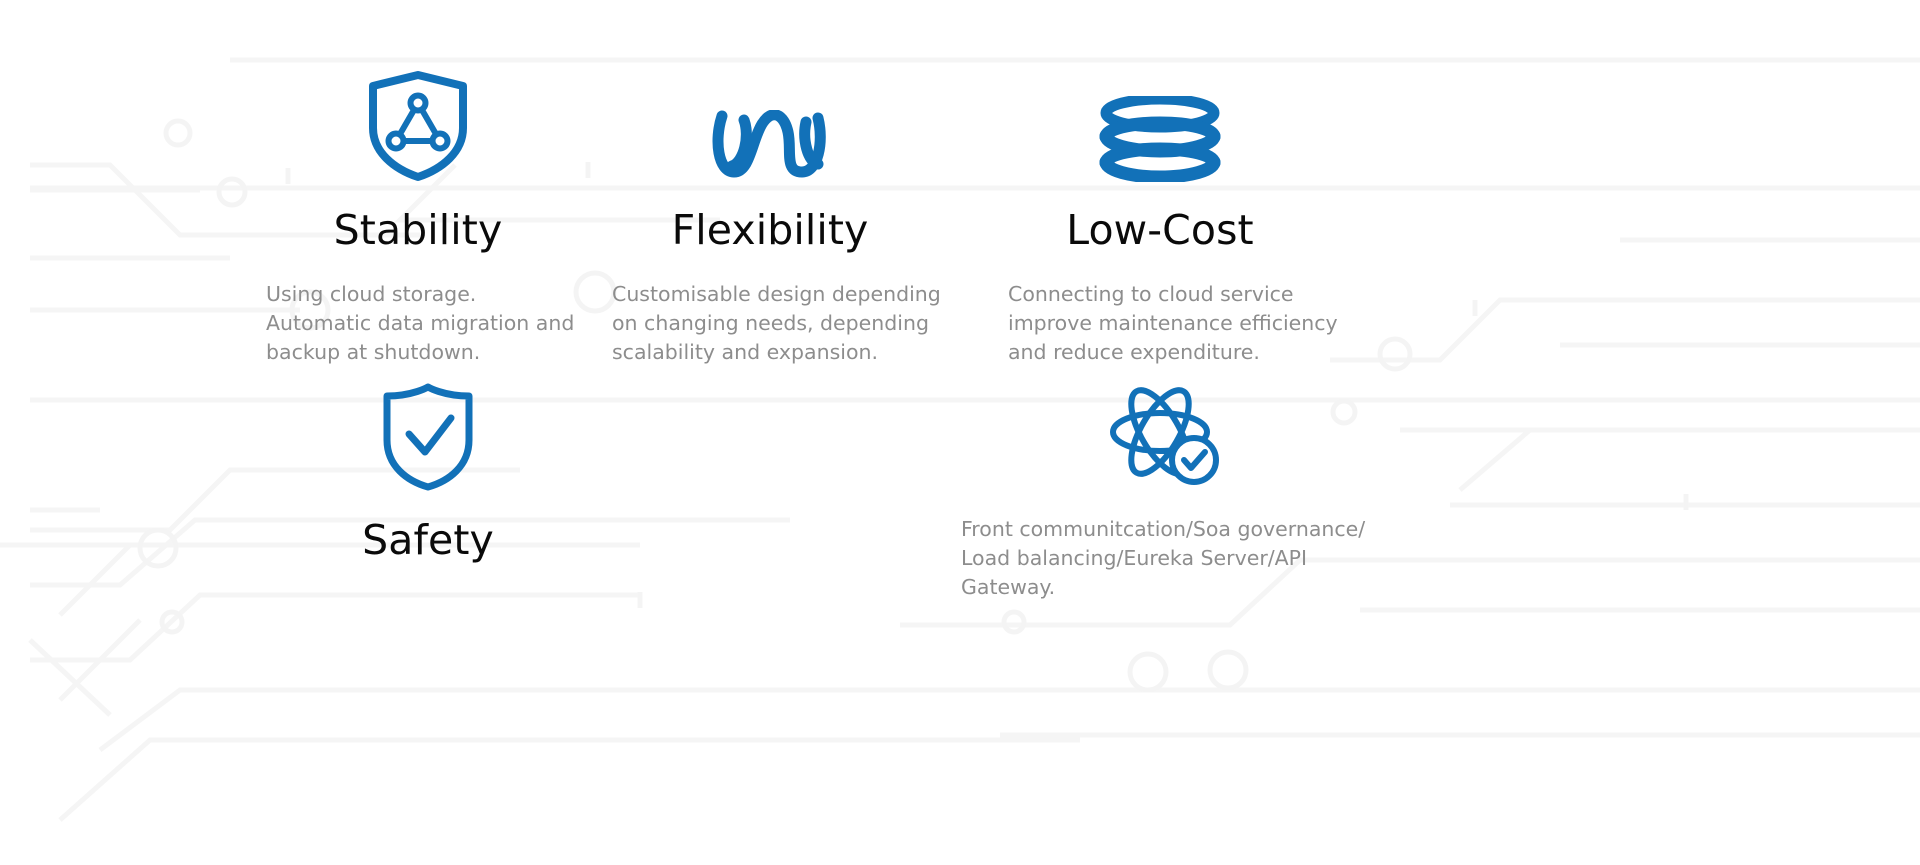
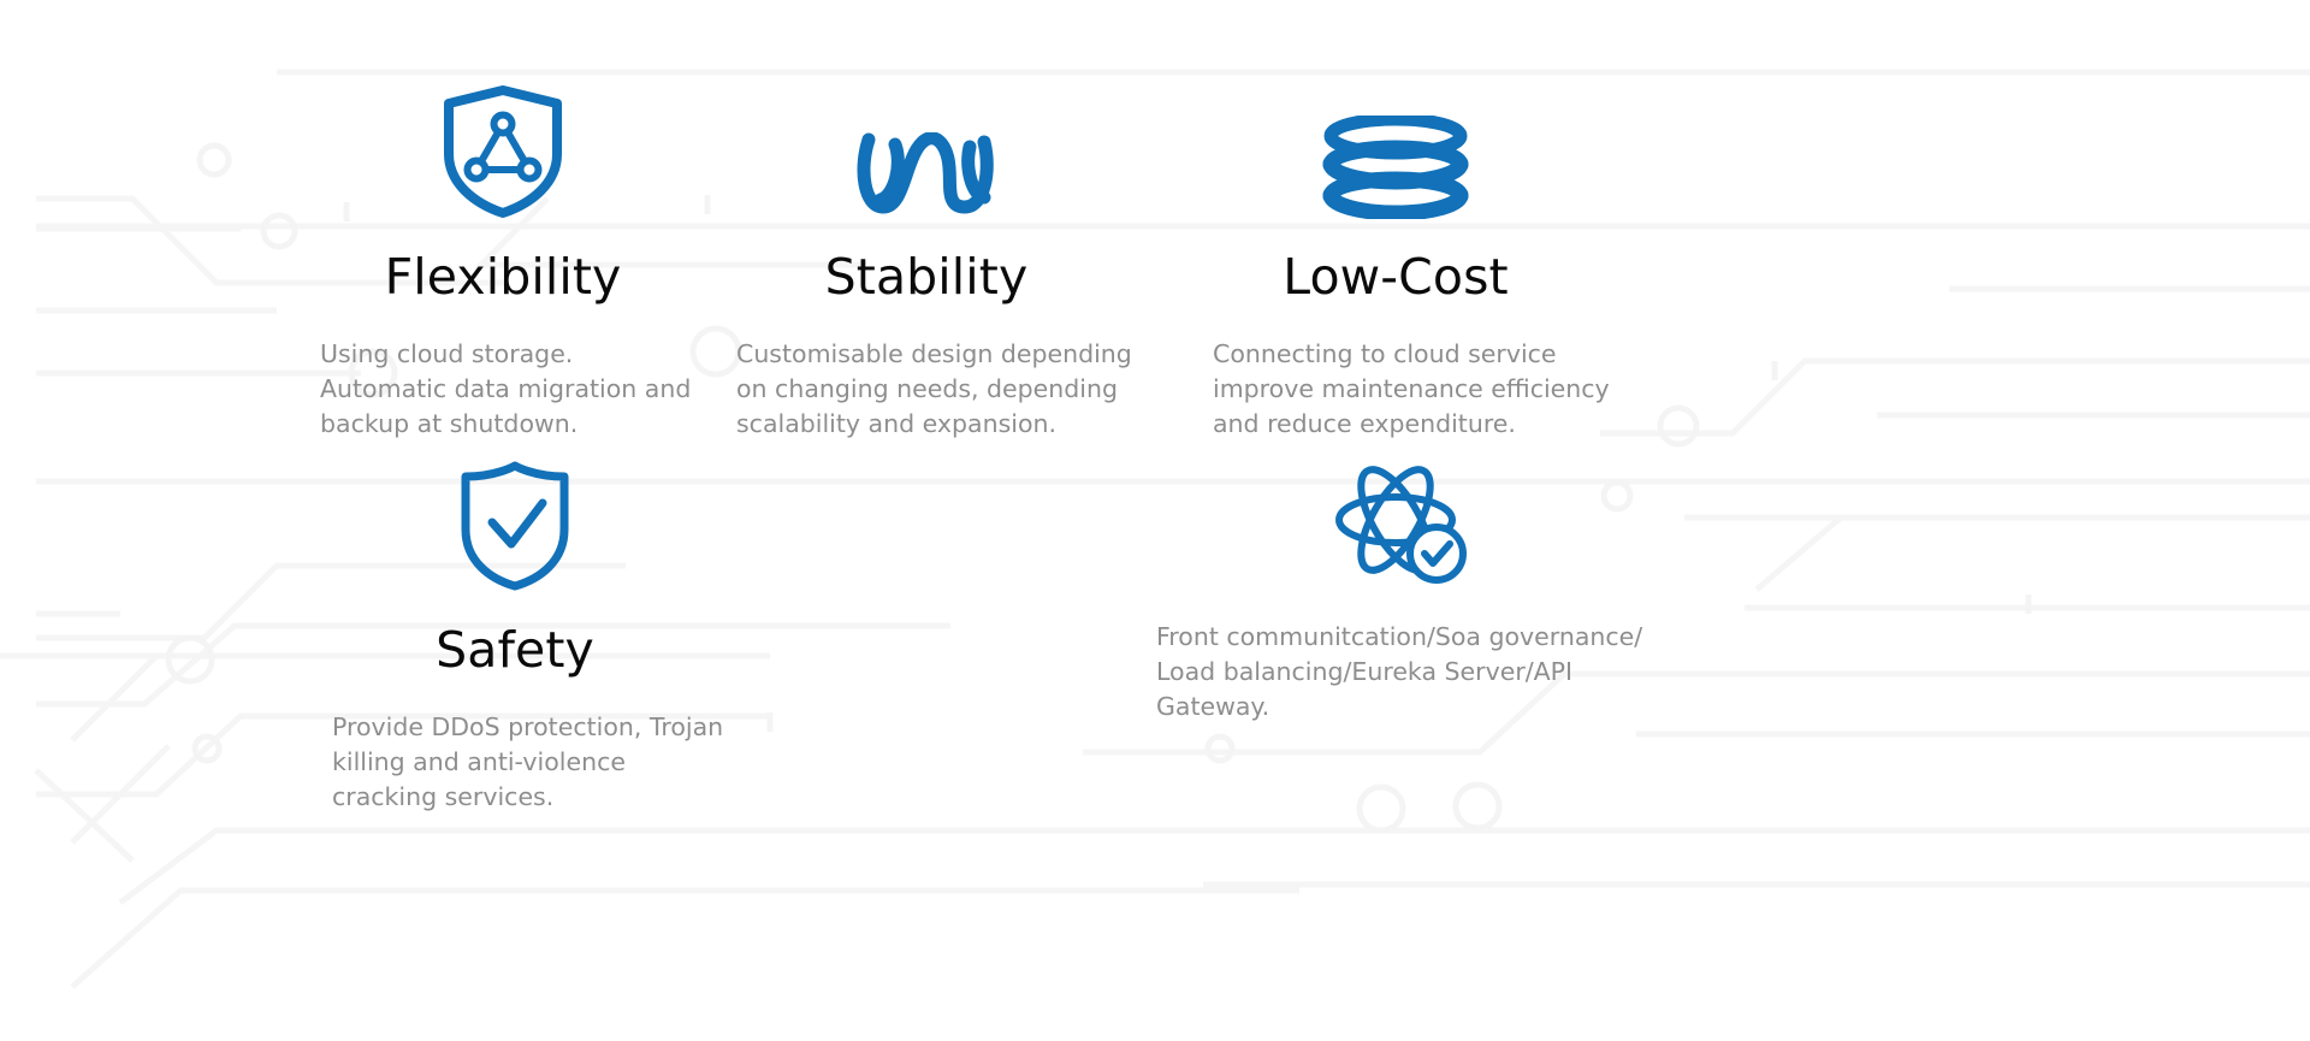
- Stability
+ Flexibility
  Using cloud storage. Automatic data migration and backup at shutdown.
- Flexibility
+ Stability
  Customisable design depending on changing needs, depending scalability and expansion.
  Low-Cost
  Connecting to cloud service improve maintenance efficiency and reduce expenditure.
  Safety
+ Provide DDoS protection, Trojan killing and anti-violence cracking services.
  Front communitcation/Soa governance/ Load balancing/Eureka Server/API Gateway.
